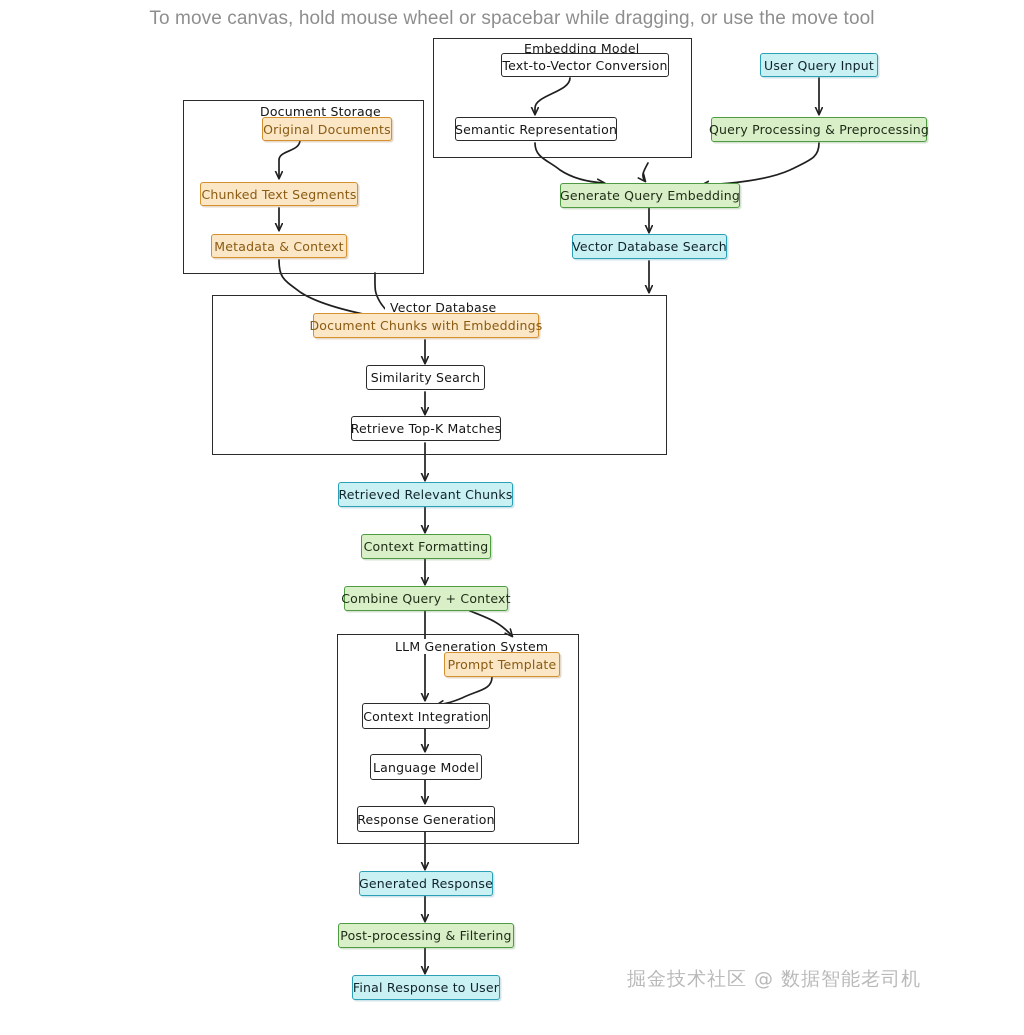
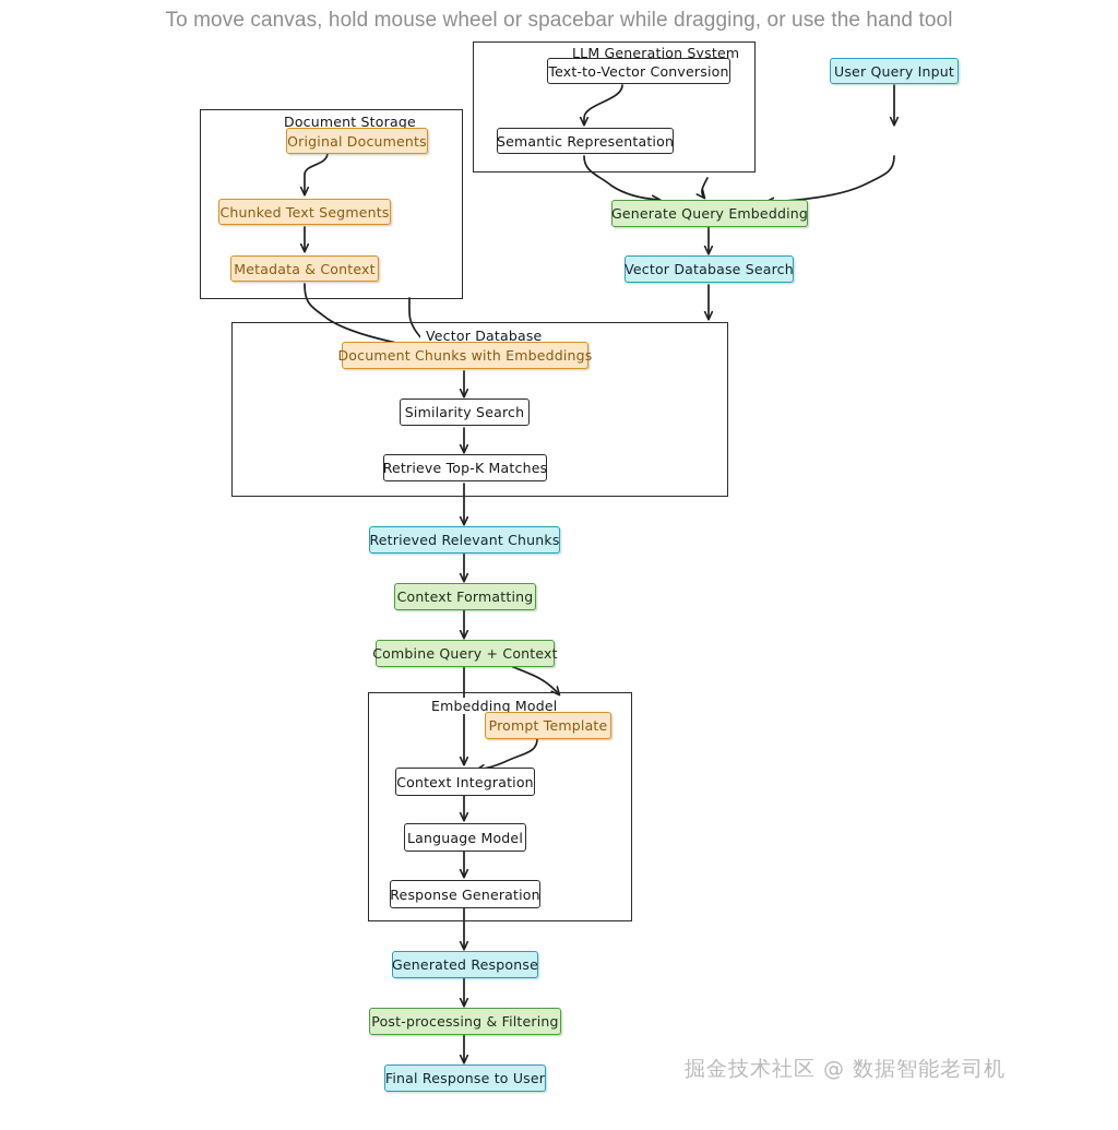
- To move canvas, hold mouse wheel or spacebar while dragging, or use the move tool
+ To move canvas, hold mouse wheel or spacebar while dragging, or use the hand tool
  Document Storage
  Original Documents
  Chunked Text Segments
  Metadata & Context
- Embedding Model
+ LLM Generation System
  Text-to-Vector Conversion
  Semantic Representation
  User Query Input
- Query Processing & Preprocessing
  Generate Query Embedding
  Vector Database Search
  Vector Database
  Document Chunks with Embeddings
  Similarity Search
  Retrieve Top-K Matches
  Retrieved Relevant Chunks
  Context Formatting
  Combine Query + Context
- LLM Generation System
+ Embedding Model
  Prompt Template
  Context Integration
  Language Model
  Response Generation
  Generated Response
  Post-processing & Filtering
  Final Response to User
  掘金技术社区 @ 数据智能老司机
